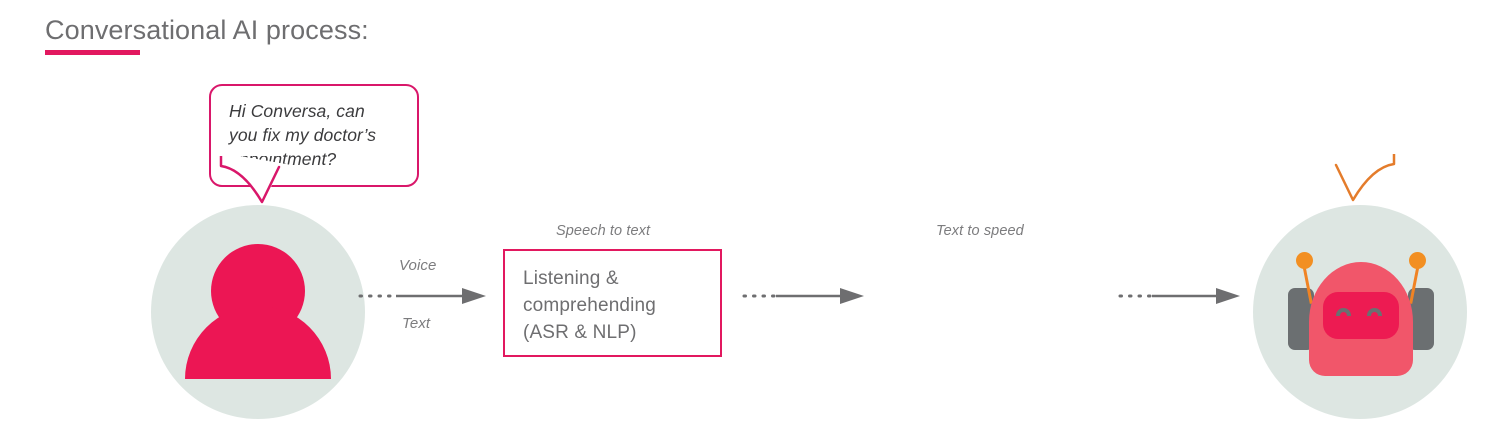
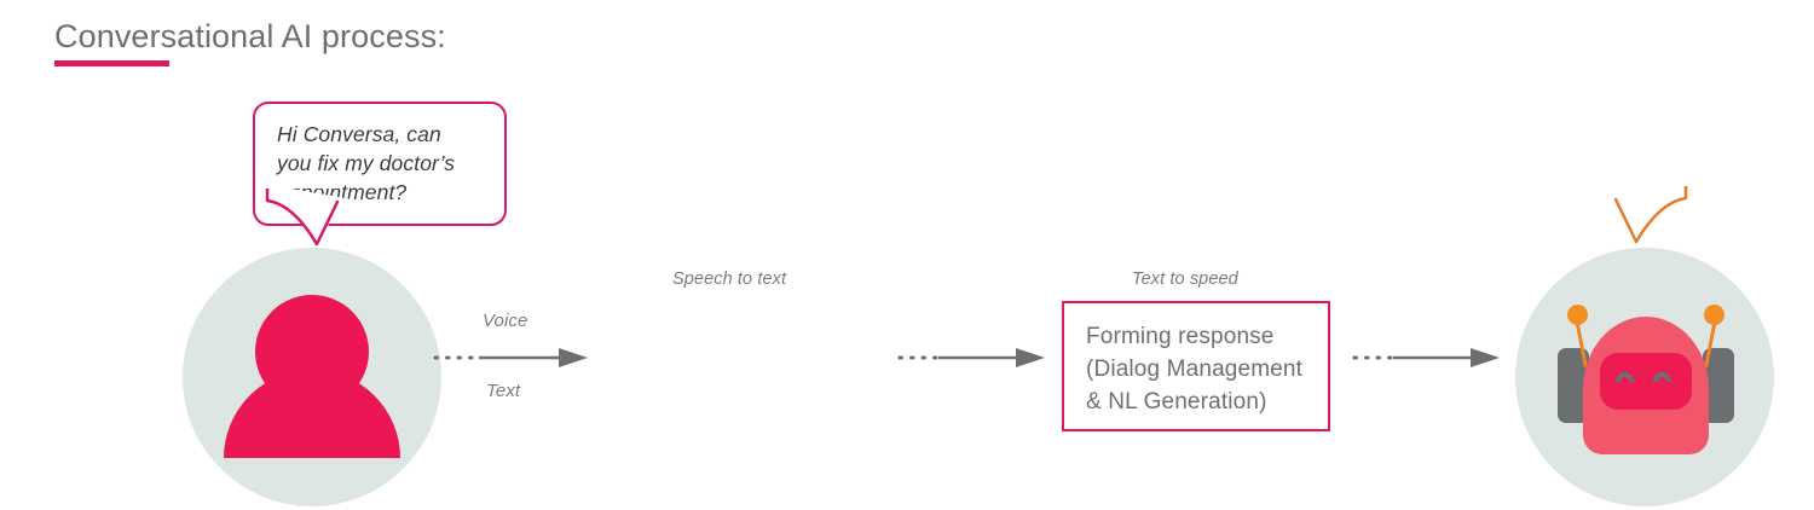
  Conversational AI process:
  Hi Conversa, can
  you fix my doctor’s
  ointment?
  Voice
  Text
  Speech to text
- Listening &
- comprehending
- (ASR & NLP)
  Text to speed
+ Forming response
+ (Dialog Management
+ & NL Generation)
